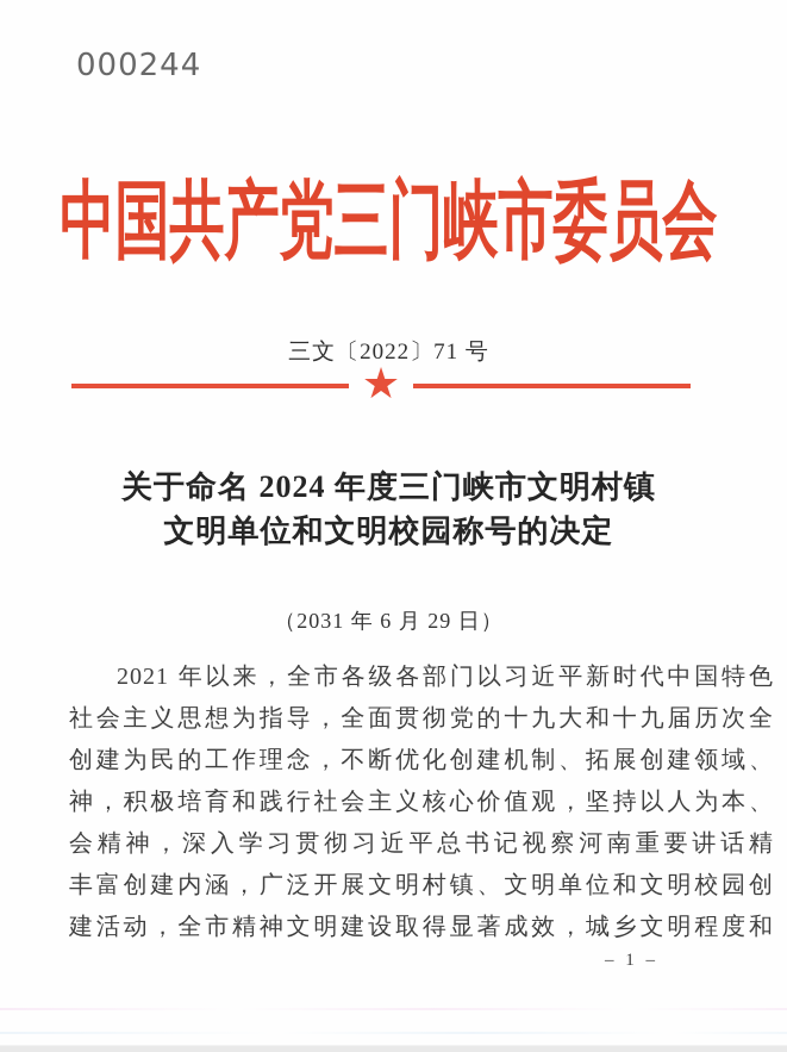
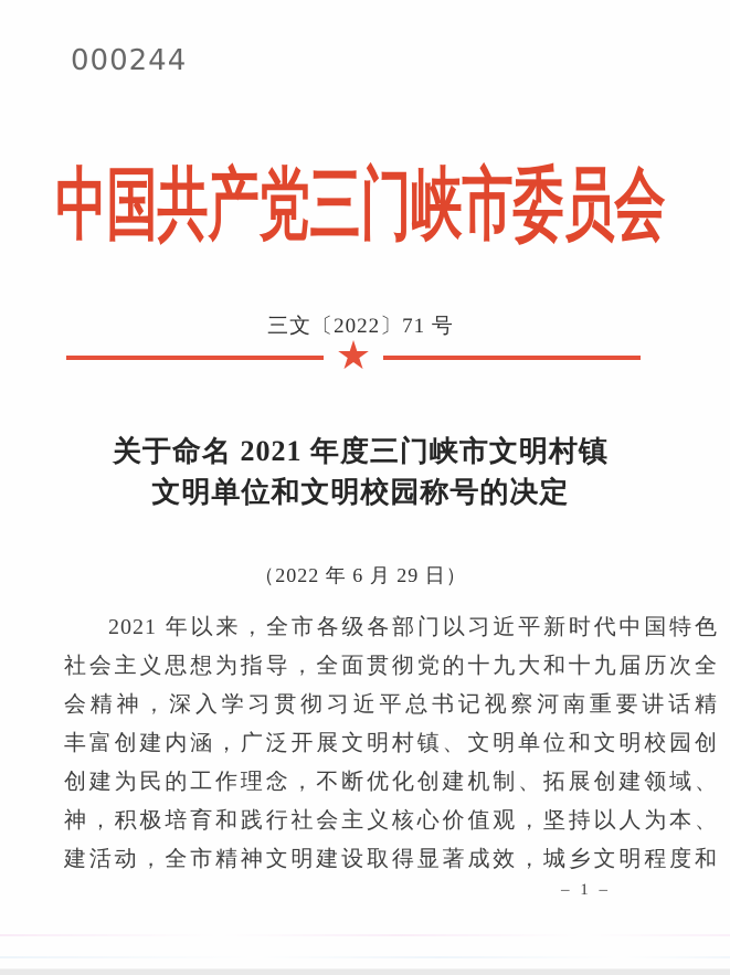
  000244
  中国共产党三门峡市委员会
  三文〔2022〕71 号
  ★
- 关于命名 2024 年度三门峡市文明村镇
+ 关于命名 2021 年度三门峡市文明村镇
  文明单位和文明校园称号的决定
- （2031 年 6 月 29 日）
+ （2022 年 6 月 29 日）
  2021 年以来，全市各级各部门以习近平新时代中国特色
  社会主义思想为指导，全面贯彻党的十九大和十九届历次全
- 创建为民的工作理念，不断优化创建机制、拓展创建领域、
+ 会精神，深入学习贯彻习近平总书记视察河南重要讲话精
- 神，积极培育和践行社会主义核心价值观，坚持以人为本、
+ 丰富创建内涵，广泛开展文明村镇、文明单位和文明校园创
- 会精神，深入学习贯彻习近平总书记视察河南重要讲话精
+ 创建为民的工作理念，不断优化创建机制、拓展创建领域、
- 丰富创建内涵，广泛开展文明村镇、文明单位和文明校园创
+ 神，积极培育和践行社会主义核心价值观，坚持以人为本、
  建活动，全市精神文明建设取得显著成效，城乡文明程度和
  – 1 –
